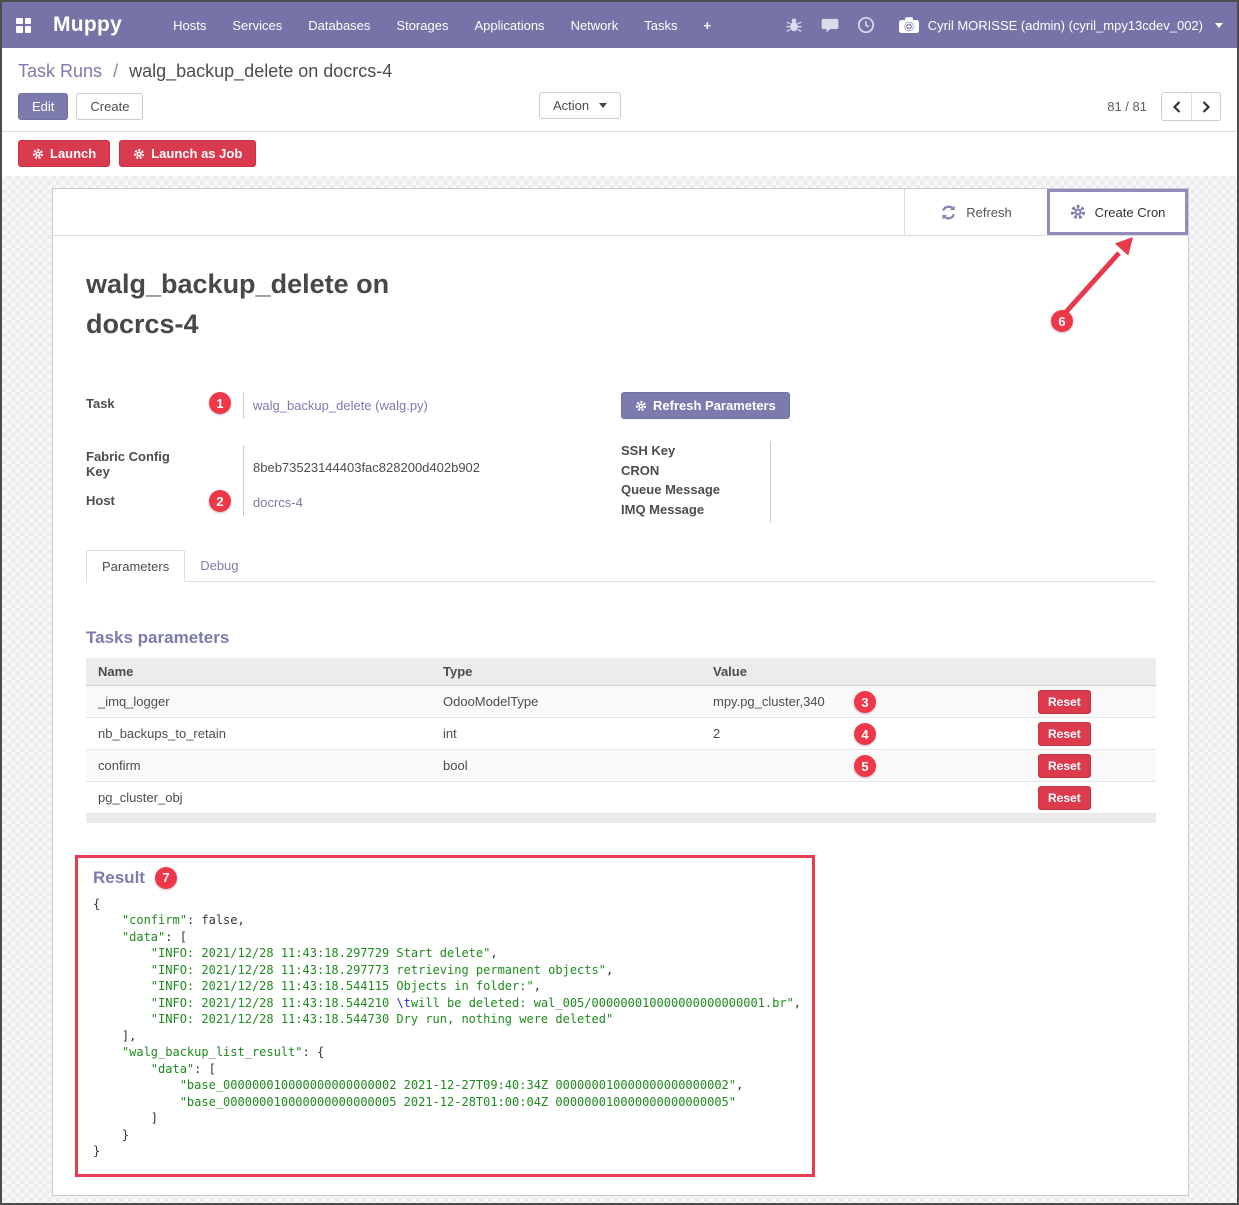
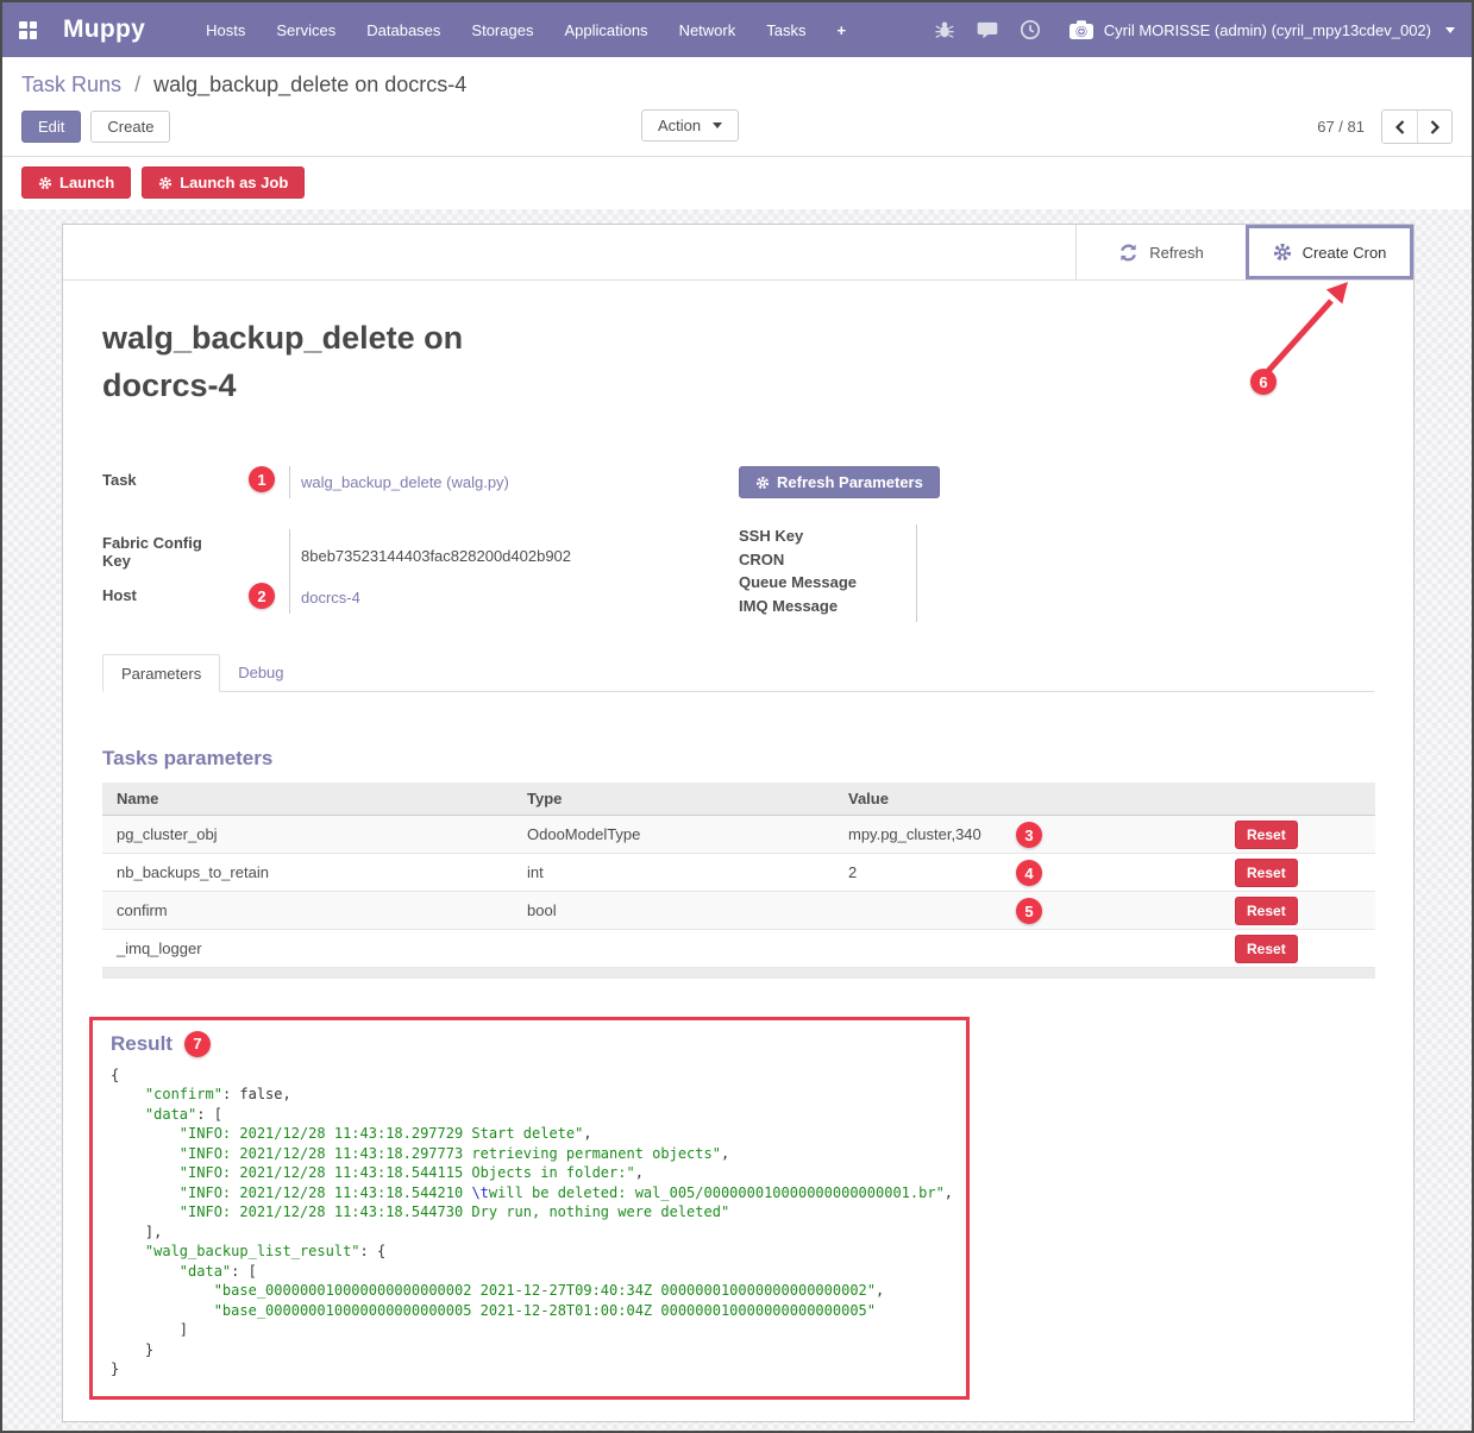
  Muppy
  Hosts
  Services
  Databases
  Storages
  Applications
  Network
  Tasks
  +
  Cyril MORISSE (admin) (cyril_mpy13cdev_002)
  Task Runs / walg_backup_delete on docrcs-4
  Edit
  Create
  Action
- 81 / 81
+ 67 / 81
  Launch
  Launch as Job
  Refresh
  Create Cron
  6
  walg_backup_delete on docrcs-4
  Task
  1
  walg_backup_delete (walg.py)
  Fabric Config Key
  8beb73523144403fac828200d402b902
  Host
  2
  docrcs-4
  Refresh Parameters
  SSH Key
  CRON
  Queue Message
  IMQ Message
  Parameters
  Debug
  Tasks parameters
  Name	Type	Value
- _imq_logger	OdooModelType	mpy.pg_cluster,340 3	Reset
+ pg_cluster_obj	OdooModelType	mpy.pg_cluster,340 3	Reset
  nb_backups_to_retain	int	2 4	Reset
  confirm	bool	5	Reset
- pg_cluster_obj			Reset
+ _imq_logger			Reset
  Result
  7
  {
  "confirm": false,
  "data": [
  "INFO: 2021/12/28 11:43:18.297729 Start delete",
  "INFO: 2021/12/28 11:43:18.297773 retrieving permanent objects",
  "INFO: 2021/12/28 11:43:18.544115 Objects in folder:",
  "INFO: 2021/12/28 11:43:18.544210 \twill be deleted: wal_005/000000010000000000000001.br",
  "INFO: 2021/12/28 11:43:18.544730 Dry run, nothing were deleted"
  ],
  "walg_backup_list_result": {
  "data": [
  "base_000000010000000000000002 2021-12-27T09:40:34Z 000000010000000000000002",
  "base_000000010000000000000005 2021-12-28T01:00:04Z 000000010000000000000005"
  ]
  }
  }
